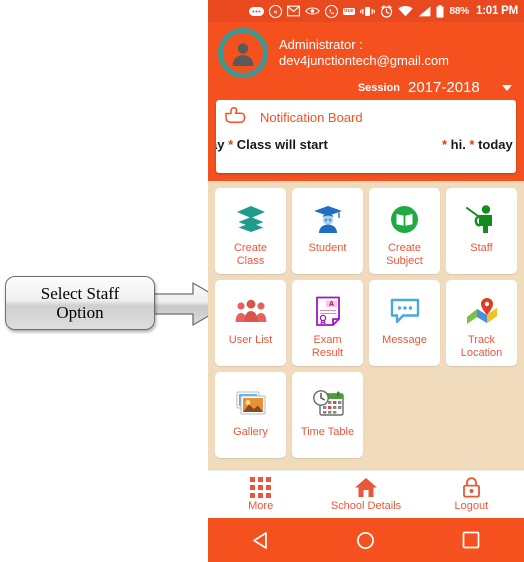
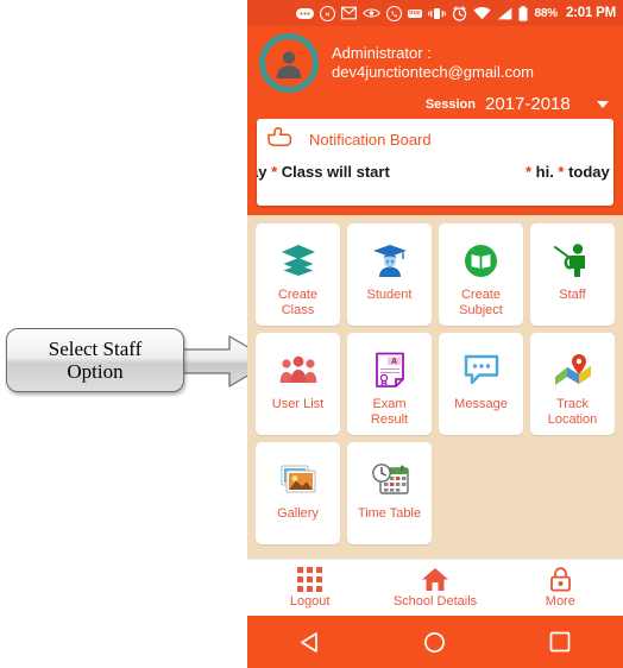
  Select Staff
  Option
  88%
- 1:01 PM
+ 2:01 PM
  Administrator :
  dev4junctiontech@gmail.com
  Session
  2017-2018
  Notification Board
  y * Class will start
  * hi. * today
  Create
  Class
  Student
  Create
  Subject
  Staff
  User List
  Exam
  Result
  Message
  Track
  Location
  Gallery
  Time Table
- More
+ Logout
  School Details
- Logout
+ More
